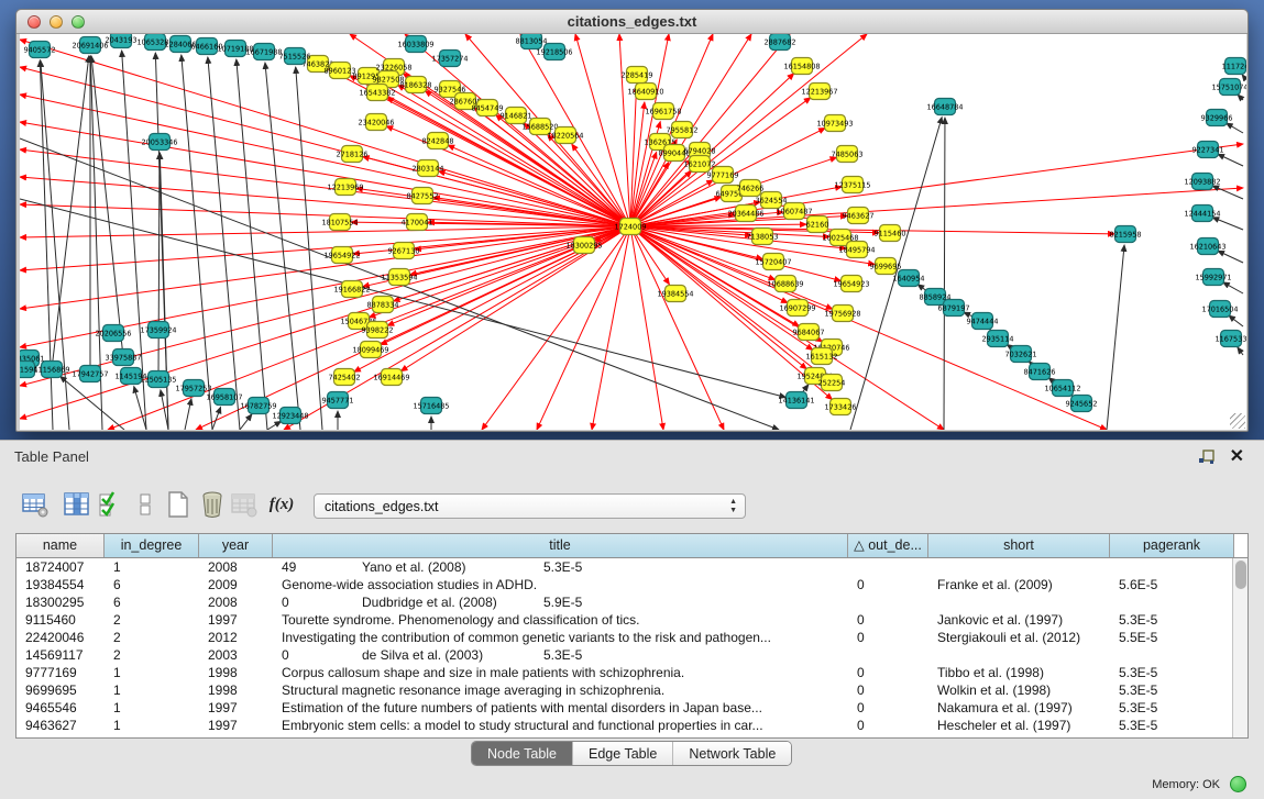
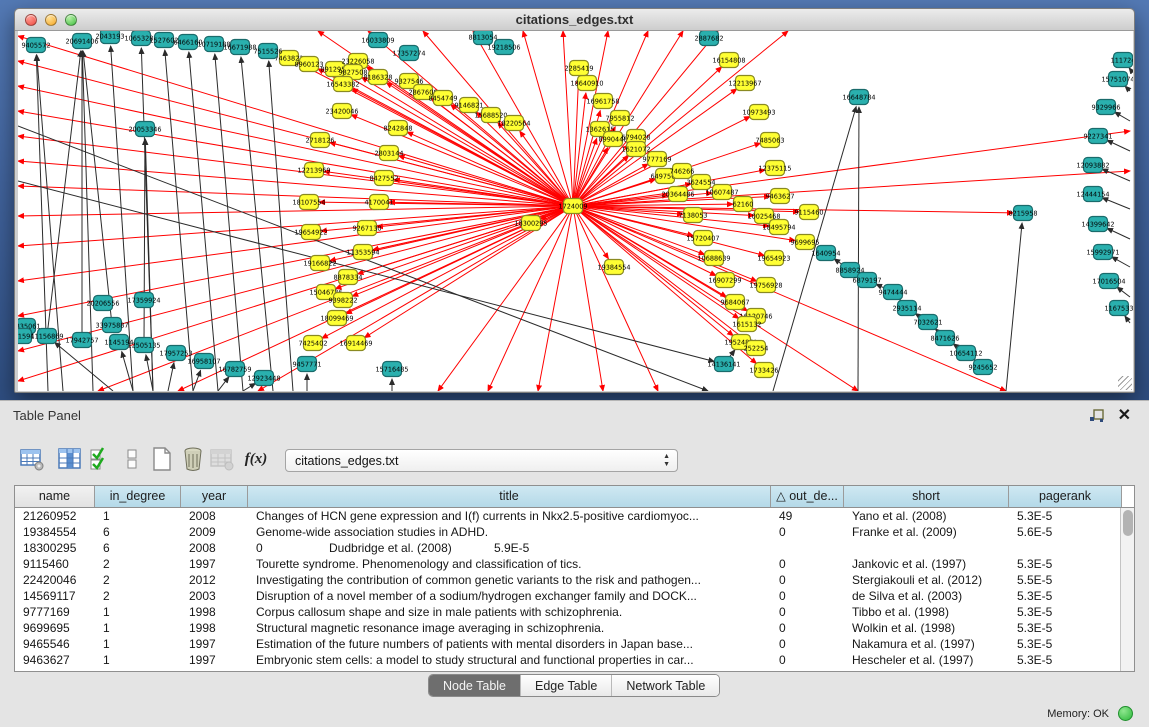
  citations_edges.txt
  1724009
  746382
  8960123
  89129
  23226058
  9827508
  16543382
  8186328
  9327546
  286760
  8454749
  9146821
  15688520
  18220564
  23420046
  8242848
  2718126
  2803144
  12213969
  8427552
  18107554
  4170041
  19654922
  9267130
  11353594
  19166822
  8878334
  150467
  9398222
  18099469
  7425402
  16914469
  18300295
  19384554
  18640910
  16961758
  7955812
  1362615
  8990448
  6794028
  1621072
  9777169
  64975
  746266
  16154808
  12213967
  10973493
  7485063
  12375115
  9463627
  3624554
  10607487
  20364486
  7138053
  62160
  10025468
  18495794
  9115460
  9699695
  15720407
  10688639
  19654923
  16907299
  19756928
  9684067
  1615132
  252254
  1733426
  2285419
  9405572
  20691406
  2043193
  1065328
- 1284066
+ 1527602
  6466160
  10719188
  16671988
  7515526
  16033809
  17357274
  8813054
  19218506
  2887682
  20053346
  835061
  11156869
  17942757
  20206556
  17359924
  33975887
  1145194
  12505135
  17957253
  16958107
  16782759
  12923448
  9457771
  15716485
  14136141
  16648784
  1640954
  8858924
  6879197
  9474444
  2935114
  7032621
  8471626
  10654112
  9245652
  8215958
  11172
  15751074
  9329966
  9227341
  12093882
  12444154
- 16210643
+ 14399642
  15992971
  17016504
  1167533
  Table Panel
  ✕
  f(x)
  citations_edges.txt
  name
  in_degree
  year
  title
  △ out_de...
  short
  pagerank
- 18724007
+ 21260952
  1
  2008
+ Changes of HCN gene expression and I(f) currents in Nkx2.5-positive cardiomyoc...
  49
  Yano et al. (2008)
  5.3E-5
  19384554
  6
  2009
  Genome-wide association studies in ADHD.
  0
  Franke et al. (2009)
  5.6E-5
  18300295
  6
  2008
  0
  Dudbridge et al. (2008)
  5.9E-5
  9115460
  2
  1997
  Tourette syndrome. Phenomenology and classification of tics.
  0
  Jankovic et al. (1997)
  5.3E-5
  22420046
  2
  2012
  Investigating the contribution of common genetic variants to the risk and pathogen...
  0
  Stergiakouli et al. (2012)
  5.5E-5
  14569117
  2
  2003
+ Disruption of a novel member of a sodium/hydrogen exchanger family and DOCK...
  0
  de Silva et al. (2003)
  5.3E-5
  9777169
  1
  1998
  Corpus callosum shape and size in male patients with schizophrenia.
  0
  Tibbo et al. (1998)
  5.3E-5
  9699695
  1
  1998
  Structural magnetic resonance image averaging in schizophrenia.
  0
  Wolkin et al. (1998)
  5.3E-5
  9465546
  1
  1997
  Estimation of the future numbers of patients with mental disorders in Japan base...
  0
  Nakamura et al. (1997)
  5.3E-5
  9463627
  1
  1997
  Embryonic stem cells: a model to study structural and functional properties in car...
  0
  Hescheler et al. (1997)
  5.3E-5
  Node Table
  Edge Table
  Network Table
  Memory: OK
